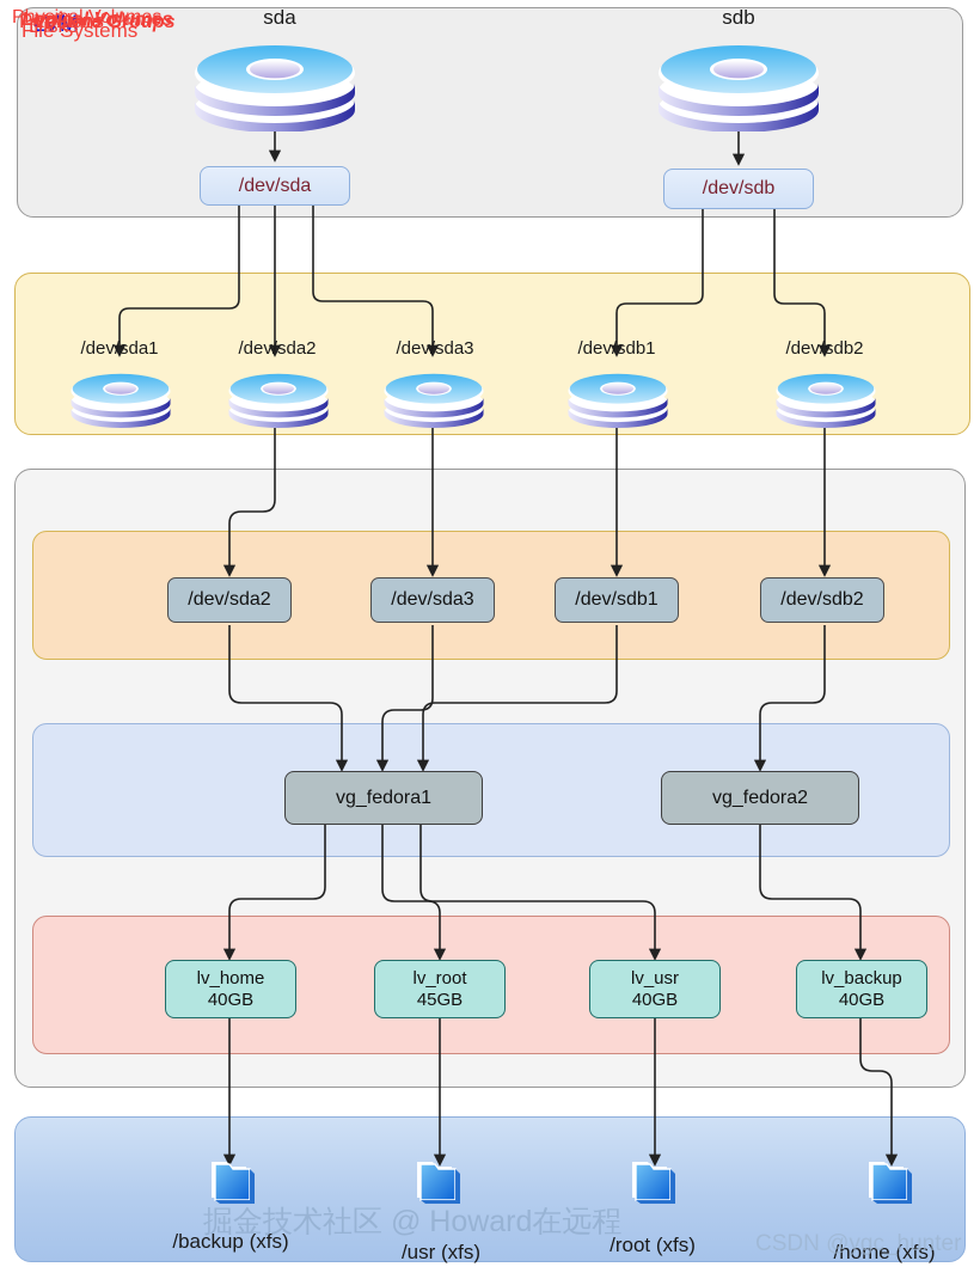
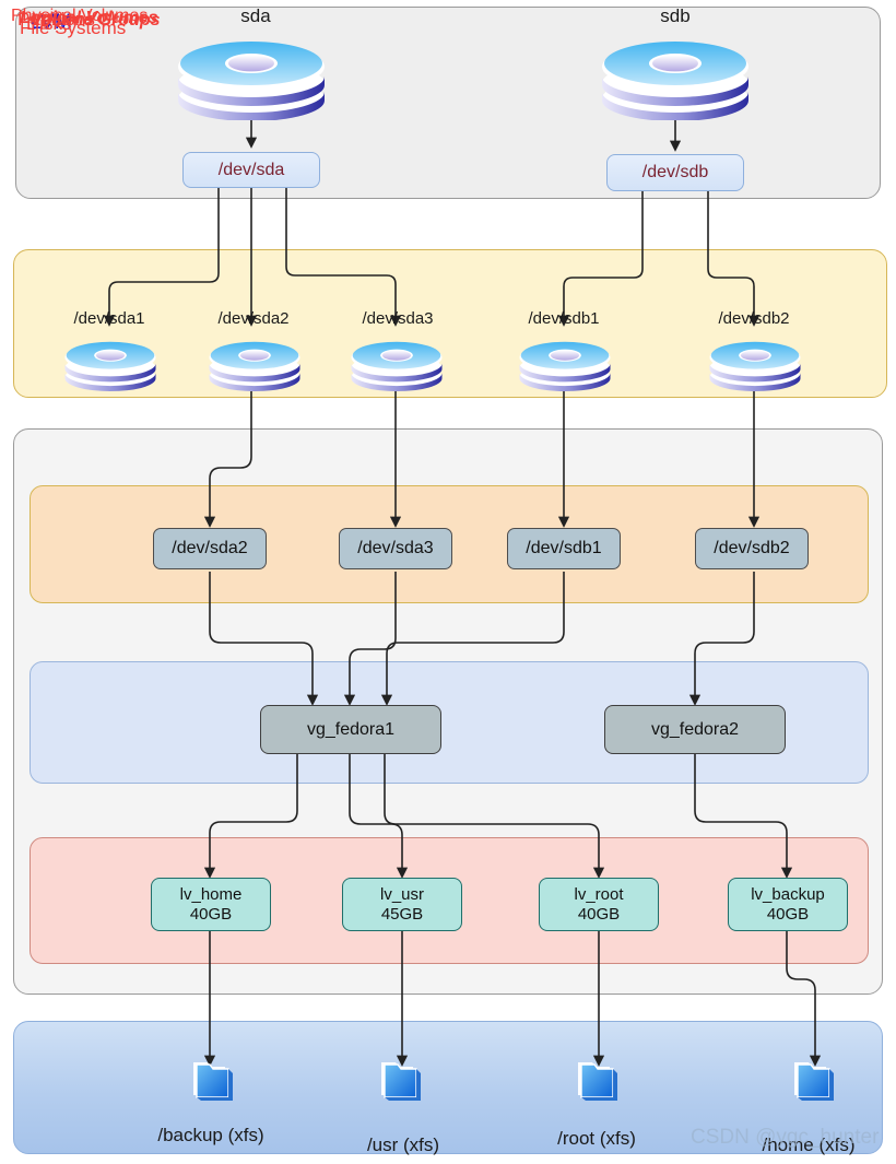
  Disks
  Partitions
  LVM
  Physical Volumes
  Volume Groups
  Logical Volumes
  File Systems
  sda
  sdb
  /dev/sda
  /dev/sdb
  /dev/sda1
  /dev/sda2
  /dev/sda3
  /dev/sdb1
  /dev/sdb2
  /dev/sda2
  /dev/sda3
  /dev/sdb1
  /dev/sdb2
  vg_fedora1
  vg_fedora2
  lv_home
  40GB
- lv_root
+ lv_usr
  45GB
- lv_usr
+ lv_root
  40GB
  lv_backup
  40GB
  /backup (xfs)
  /usr (xfs)
  /root (xfs)
  /home (xfs)
- 掘金技术社区 @ Howard在远程
  CSDN @ygc_hunter
